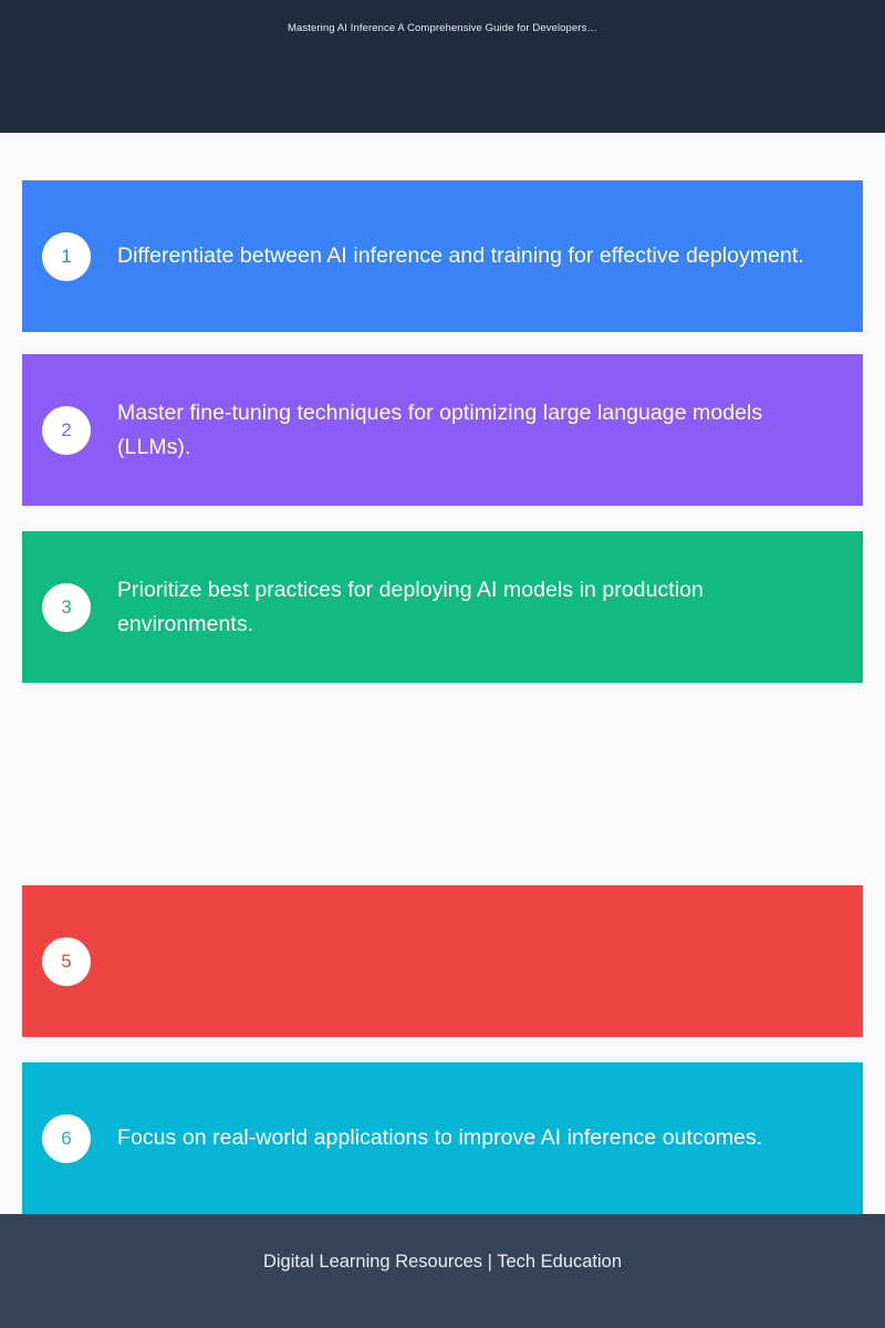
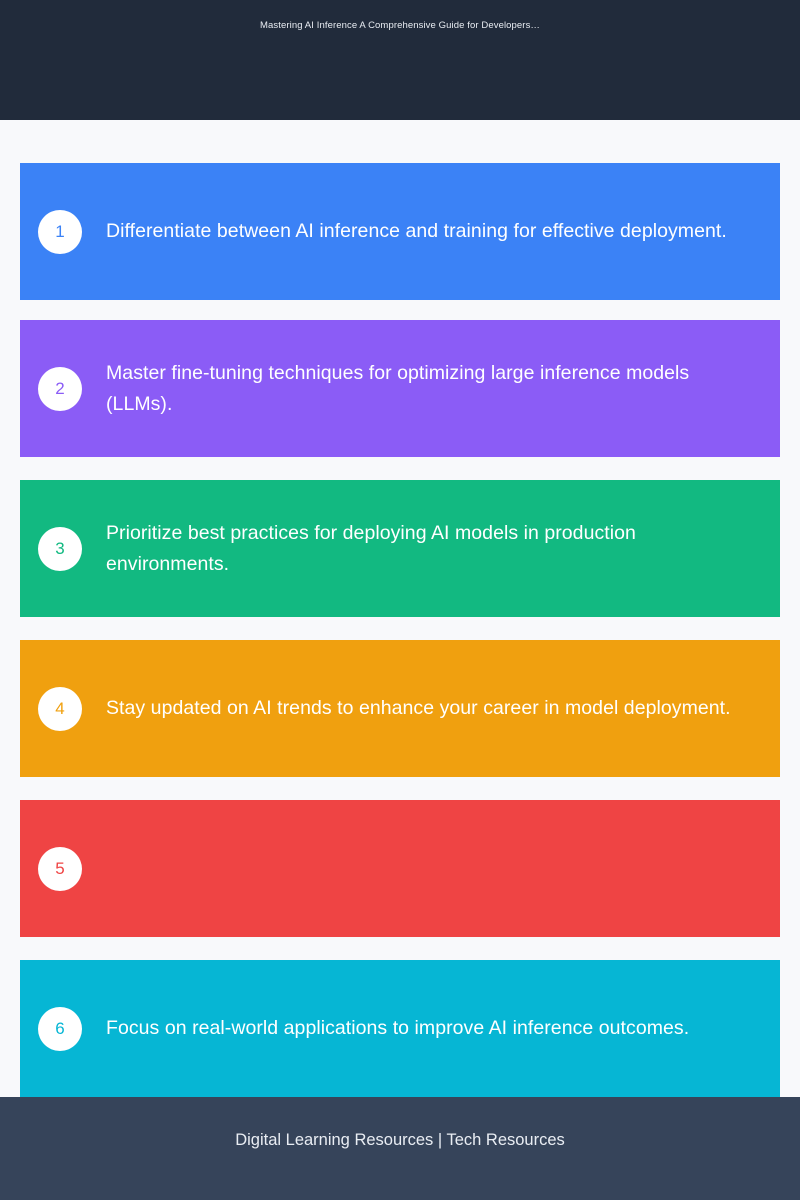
  Mastering AI Inference A Comprehensive Guide for Developers…
  1
  Differentiate between AI inference and training for effective deployment.
  2
- Master fine-tuning techniques for optimizing large language models (LLMs).
+ Master fine-tuning techniques for optimizing large inference models (LLMs).
  3
  Prioritize best practices for deploying AI models in production environments.
+ 4
+ Stay updated on AI trends to enhance your career in model deployment.
  5
  6
  Focus on real-world applications to improve AI inference outcomes.
- Digital Learning Resources | Tech Education
+ Digital Learning Resources | Tech Resources
